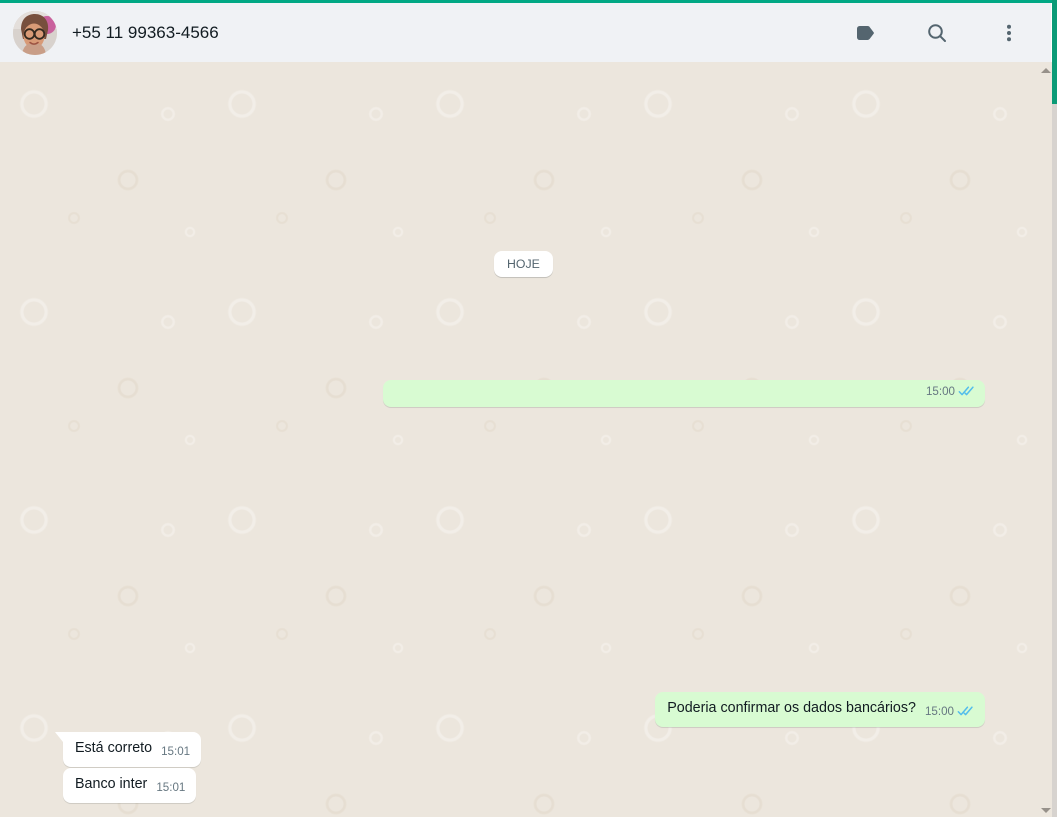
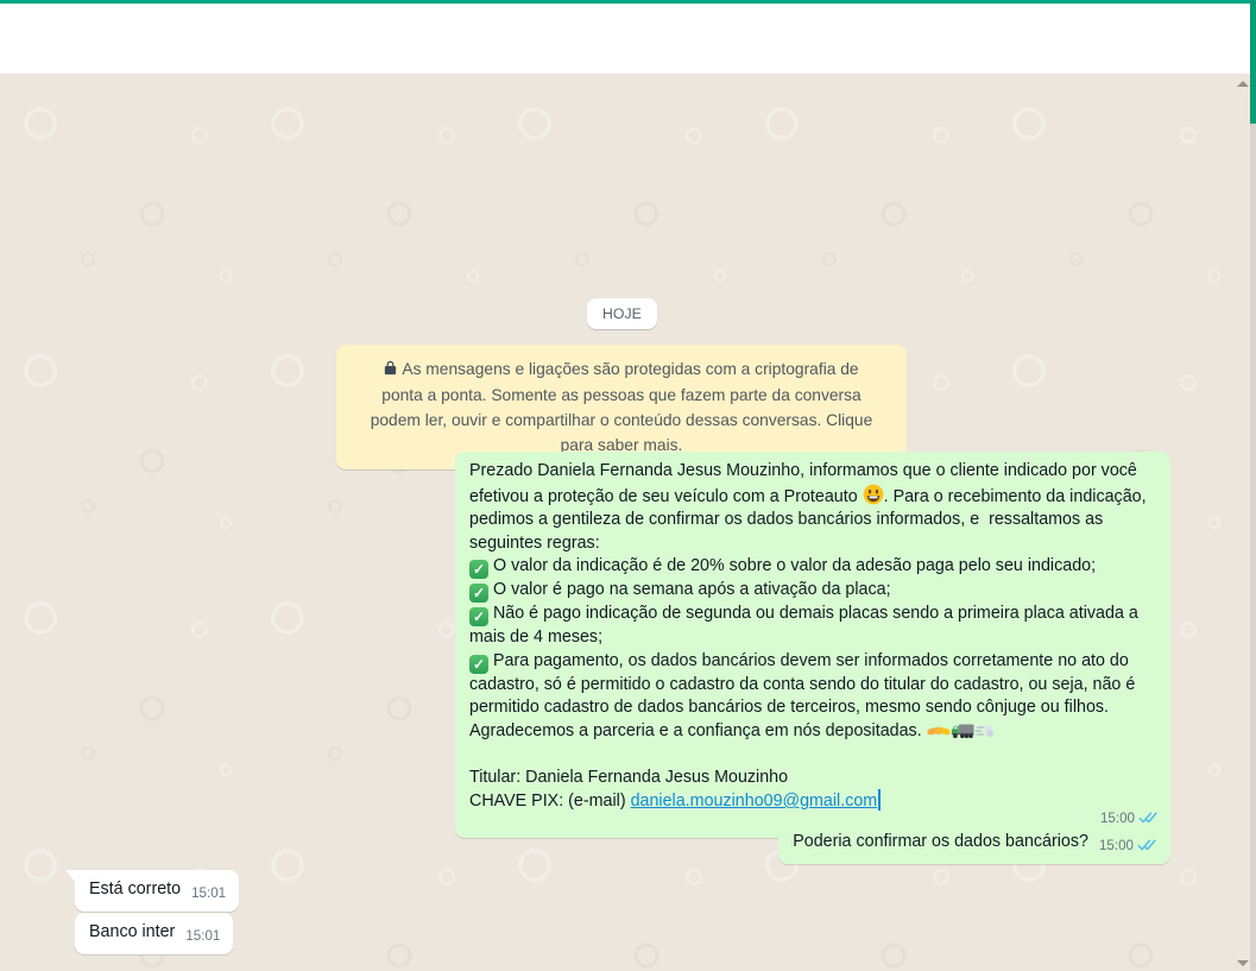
- +55 11 99363-4566
  HOJE
+ As mensagens e ligações são protegidas com a criptografia de ponta a ponta. Somente as pessoas que fazem parte da conversa podem ler, ouvir e compartilhar o conteúdo dessas conversas. Clique para saber mais.
+ Prezado Daniela Fernanda Jesus Mouzinho, informamos que o cliente indicado por você efetivou a proteção de seu veículo com a Proteauto . Para o recebimento da indicação, pedimos a gentileza de confirmar os dados bancários informados, e ressaltamos as seguintes regras:
+ ✓ O valor da indicação é de 20% sobre o valor da adesão paga pelo seu indicado;
+ ✓ O valor é pago na semana após a ativação da placa;
+ ✓ Não é pago indicação de segunda ou demais placas sendo a primeira placa ativada a mais de 4 meses;
+ ✓ Para pagamento, os dados bancários devem ser informados corretamente no ato do cadastro, só é permitido o cadastro da conta sendo do titular do cadastro, ou seja, não é permitido cadastro de dados bancários de terceiros, mesmo sendo cônjuge ou filhos. Agradecemos a parceria e a confiança em nós depositadas.
+ Titular: Daniela Fernanda Jesus Mouzinho
+ CHAVE PIX: (e-mail) daniela.mouzinho09@gmail.com
  15:00
  Poderia confirmar os dados bancários? 15:00
  Está correto 15:01
  Banco inter 15:01
